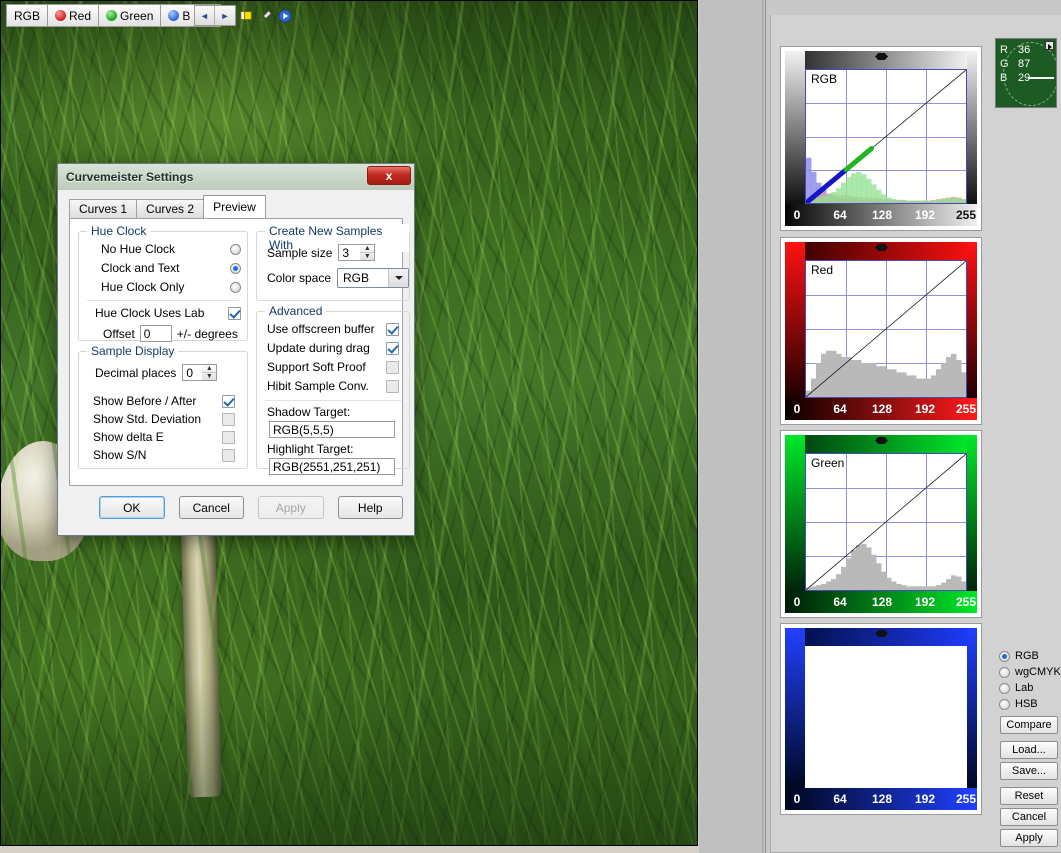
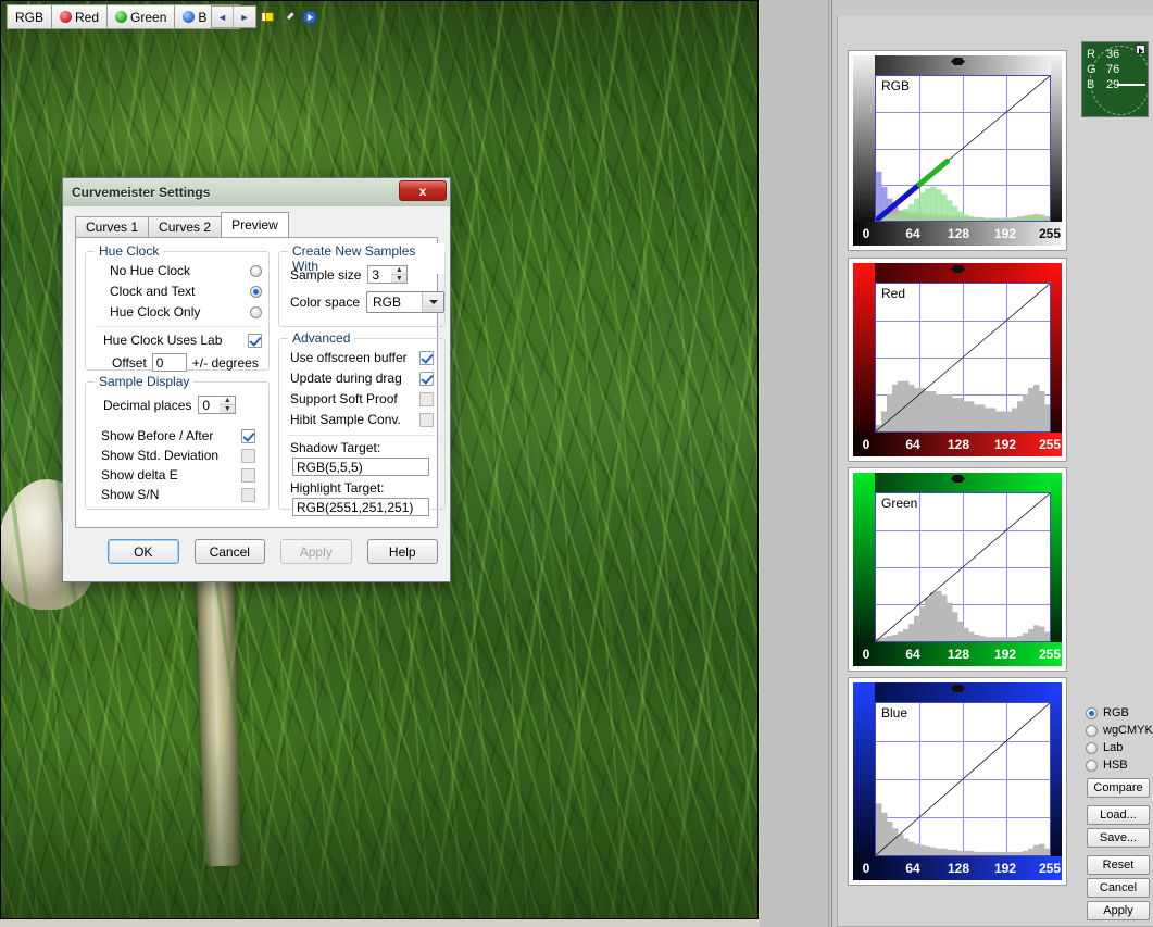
  RGB
  Red
  Green
  B
  ◄
  ►
  R
  G
  B
  36
- 87
+ 76
  0
  64
  128
  192
  255
  RGB
  0
  64
  128
  192
  255
  Red
  0
  64
  128
  192
  255
  Green
  0
  64
  128
  192
  255
+ Blue
  RGB
  wgCMYK
  Lab
  HSB
  Compare
  Load...
  Save...
  Reset
  Cancel
  Apply
  Curvemeister Settings
  x
  Curves 1
  Curves 2
  Preview
  Hue Clock
  No Hue Clock
  Clock and Text
  Hue Clock Only
  Hue Clock Uses Lab
  Offset
  0
  +/- degrees
  Sample Display
  Decimal places
  0
  Show Before / After
  Show Std. Deviation
  Show delta E
  Show S/N
  Create New Samples With
  Sample size
  3
  Color space
  RGB
  Advanced
  Use offscreen buffer
  Update during drag
  Support Soft Proof
  Hibit Sample Conv.
  Shadow Target:
  RGB(5,5,5)
  Highlight Target:
  RGB(2551,251,251)
  OK
  Cancel
  Apply
  Help
